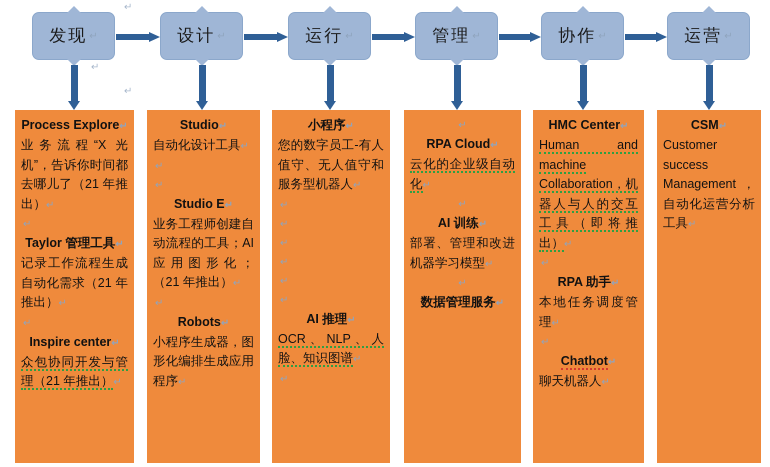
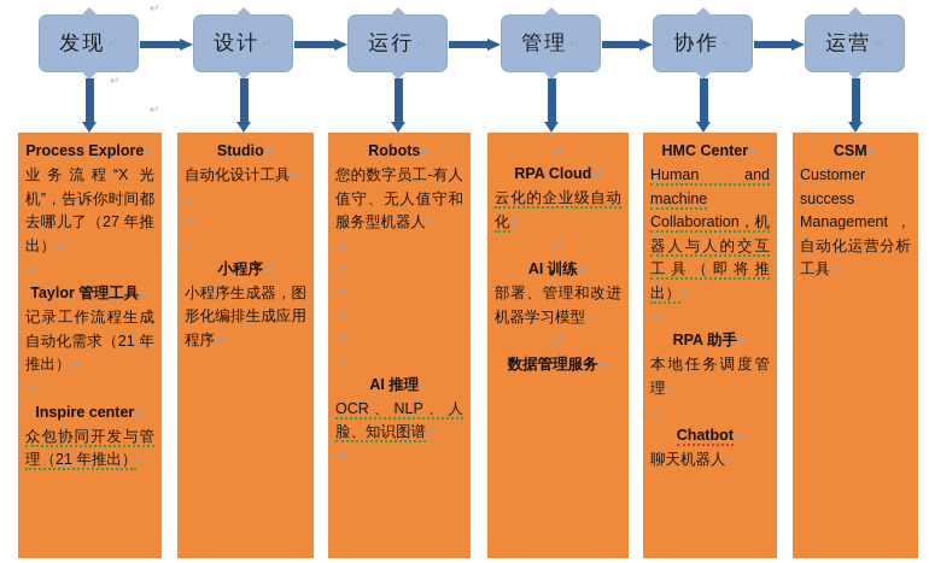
  ↵
  ↵
  ↵
  发现
  设计
  运行
  管理
  协作
  运营
  Process Explore↵
- 业务流程“X 光机”，告诉你时间都去哪儿了（21 年推出）↵
+ 业务流程“X 光机”，告诉你时间都去哪儿了（27 年推出）↵
  ↵
  Taylor 管理工具↵
  记录工作流程生成自动化需求（21 年推出）↵
  ↵
  Inspire center↵
  众包协同开发与管理（21 年推出）↵
  Studio↵
  自动化设计工具↵
  ↵
  ↵
- Studio E↵
- 业务工程师创建自动流程的工具；AI 应用图形化；（21 年推出）↵
  ↵
- Robots↵
+ 小程序↵
  小程序生成器，图形化编排生成应用程序↵
- 小程序↵
+ Robots↵
  您的数字员工-有人值守、无人值守和服务型机器人↵
  ↵
  ↵
  ↵
  ↵
  ↵
  ↵
  AI 推理↵
  OCR、NLP、人脸、知识图谱↵
  ↵
  ↵
  RPA Cloud↵
  云化的企业级自动化↵
  ↵
  AI 训练↵
  部署、管理和改进机器学习模型↵
  ↵
  数据管理服务↵
  HMC Center↵
  Human and machine Collaboration，机器人与人的交互工具（即将推出）↵
  ↵
  RPA 助手↵
  本地任务调度管理↵
  ↵
  Chatbot↵
  聊天机器人↵
  CSM↵
  Customer success Management，自动化运营分析工具↵
